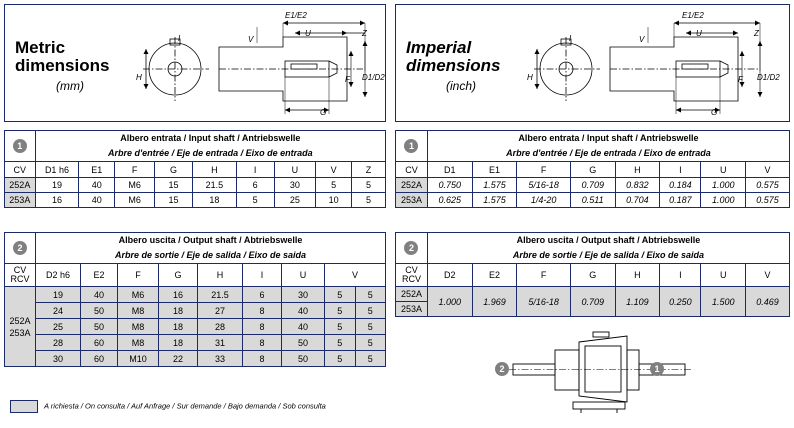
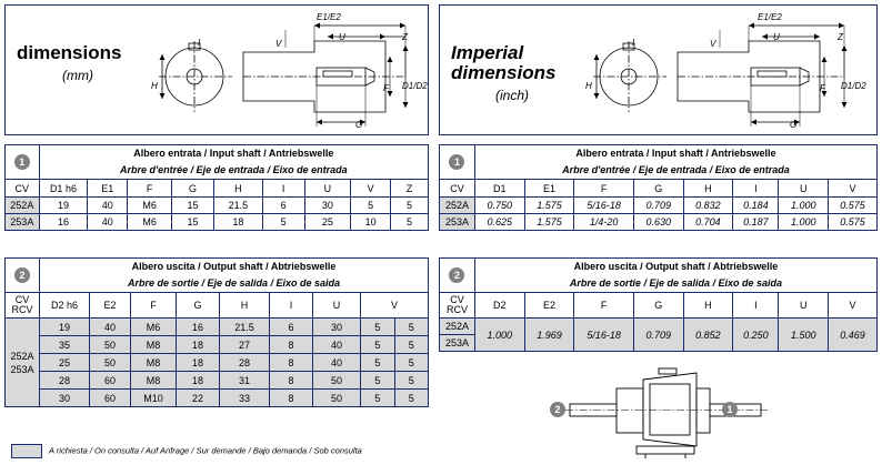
- Metric
  dimensions
  (mm)
  E1/E2
  U
  Z
  V
  I
  H
  F
  D1/D2
  G
  Imperial
  dimensions
  (inch)
  E1/E2
  U
  Z
  V
  I
  H
  F
  D1/D2
  G
  1	Albero entrata / Input shaft / Antriebswelle
  Arbre d'entrée / Eje de entrada / Eixo de entrada
  CV	D1 h6	E1	F	G	H	I	U	V	Z
  252A	19	40	M6	15	21.5	6	30	5	5
  253A	16	40	M6	15	18	5	25	10	5
  1	Albero entrata / Input shaft / Antriebswelle
  Arbre d'entrée / Eje de entrada / Eixo de entrada
  CV	D1	E1	F	G	H	I	U	V
  252A	0.750	1.575	5/16-18	0.709	0.832	0.184	1.000	0.575
- 253A	0.625	1.575	1/4-20	0.511	0.704	0.187	1.000	0.575
+ 253A	0.625	1.575	1/4-20	0.630	0.704	0.187	1.000	0.575
  2	Albero uscita / Output shaft / Abtriebswelle
  Arbre de sortie / Eje de salida / Eixo de saida
  CV RCV	D2 h6	E2	F	G	H	I	U	V
  252A 253A	19	40	M6	16	21.5	6	30	5	5
- 24	50	M8	18	27	8	40	5	5
+ 35	50	M8	18	27	8	40	5	5
  25	50	M8	18	28	8	40	5	5
  28	60	M8	18	31	8	50	5	5
  30	60	M10	22	33	8	50	5	5
  2	Albero uscita / Output shaft / Abtriebswelle
  Arbre de sortie / Eje de salida / Eixo de saida
  CV RCV	D2	E2	F	G	H	I	U	V
- 252A	1.000	1.969	5/16-18	0.709	1.109	0.250	1.500	0.469
+ 252A	1.000	1.969	5/16-18	0.709	0.852	0.250	1.500	0.469
  253A
  2
  1
  A richiesta / On consulta / Auf Anfrage / Sur demande / Bajo demanda / Sob consulta
